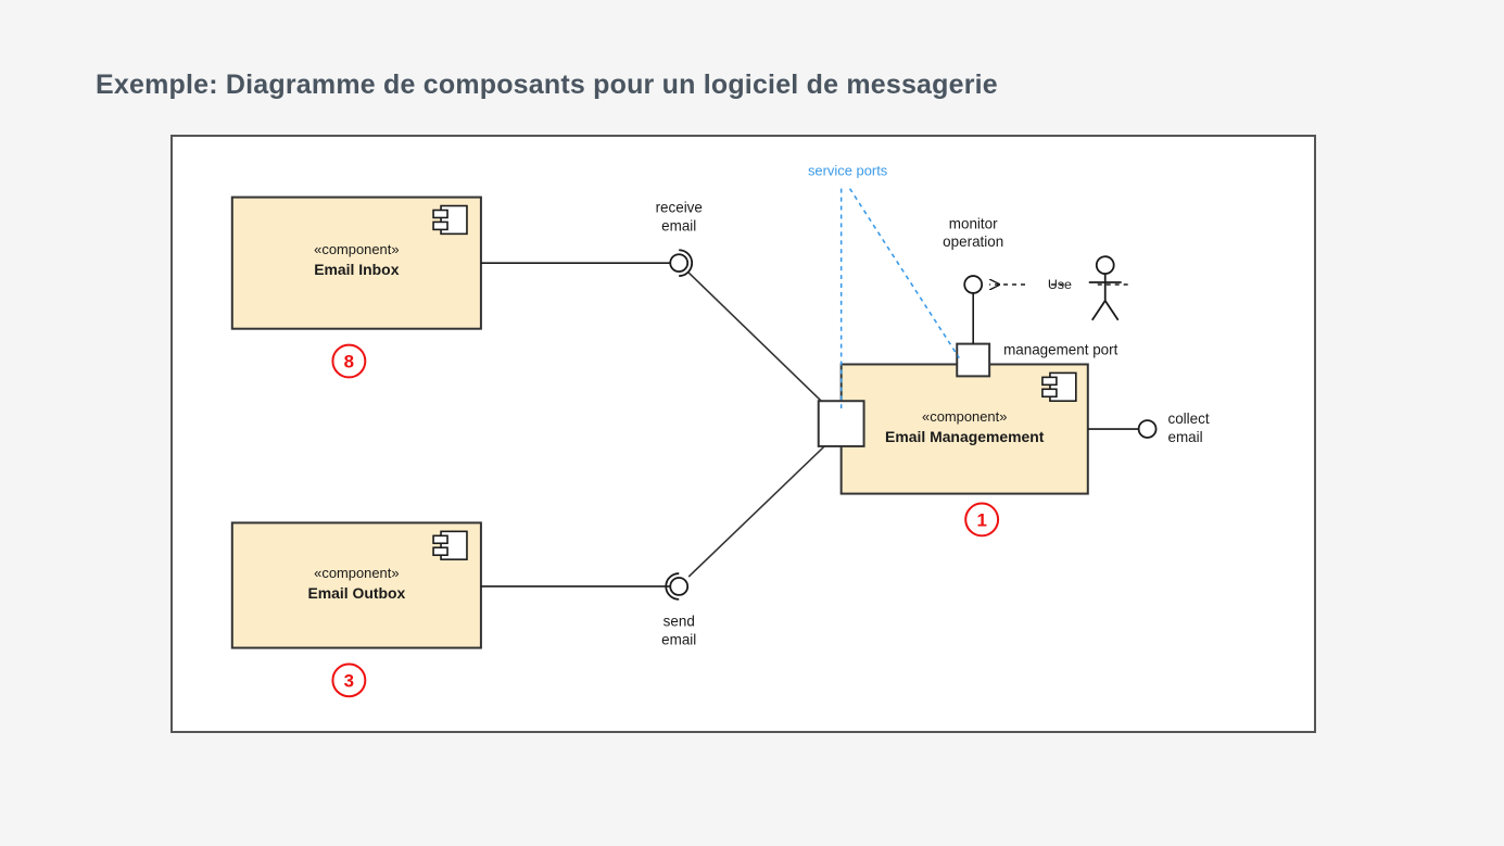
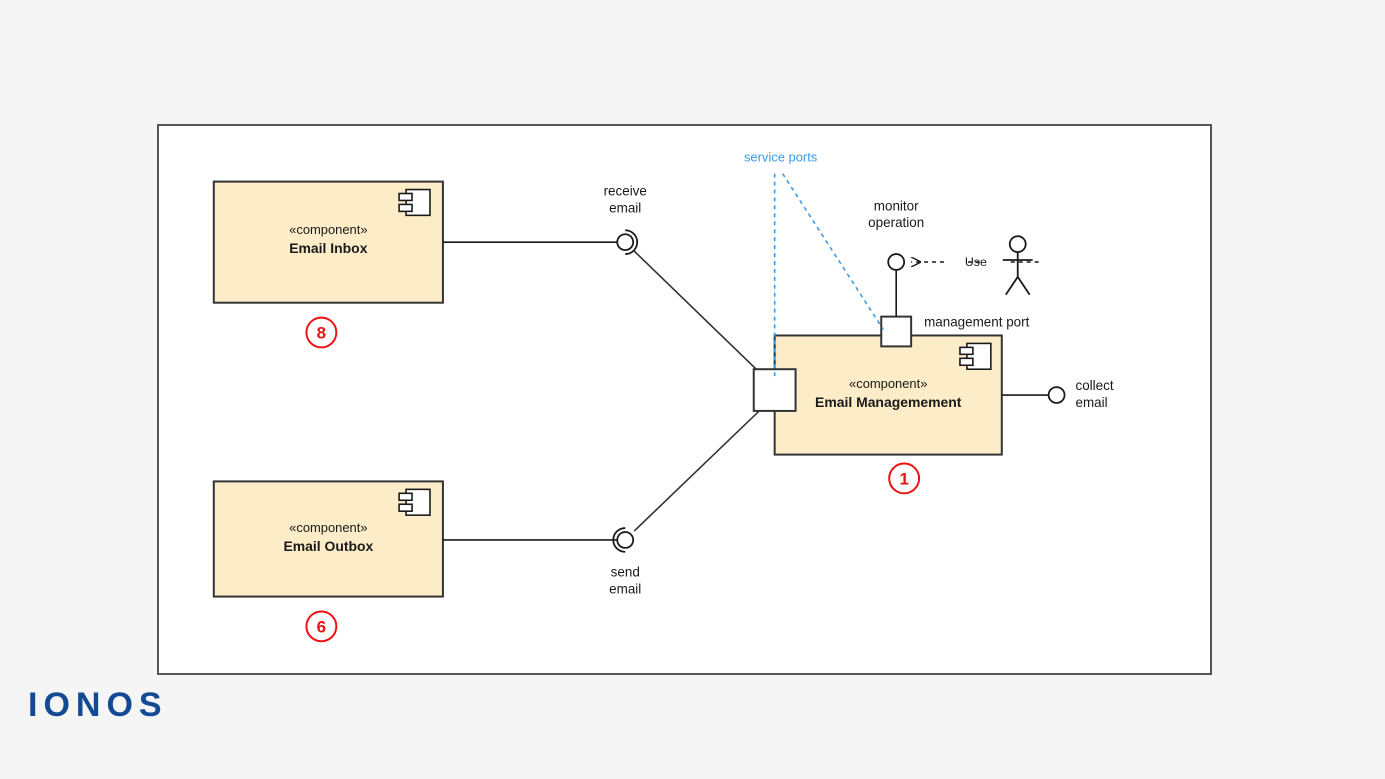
- Exemple: Diagramme de composants pour un logiciel de messagerie
  «component»
  Email Inbox
  8
  «component»
  Email Outbox
- 3
+ 6
  receive
  email
  send
  email
  «component»
  Email Managemement
  1
  management port
  monitor
  operation
  Use
  collect
  email
  service ports
+ IONOS
